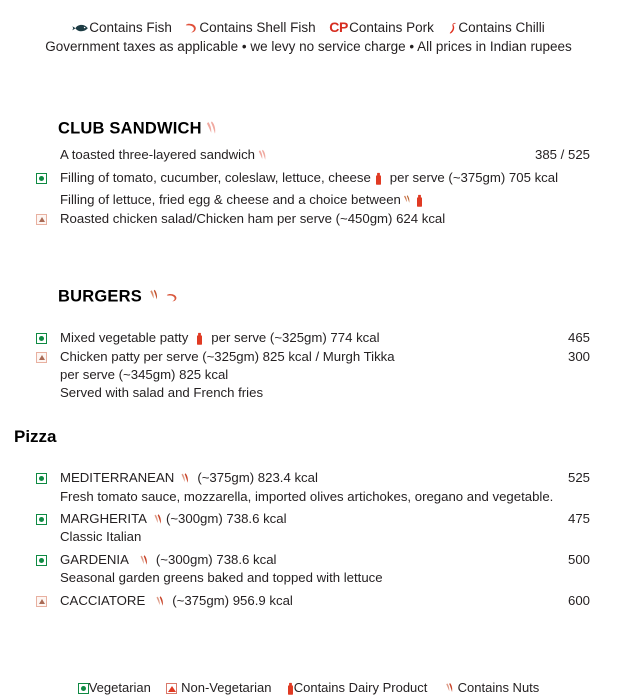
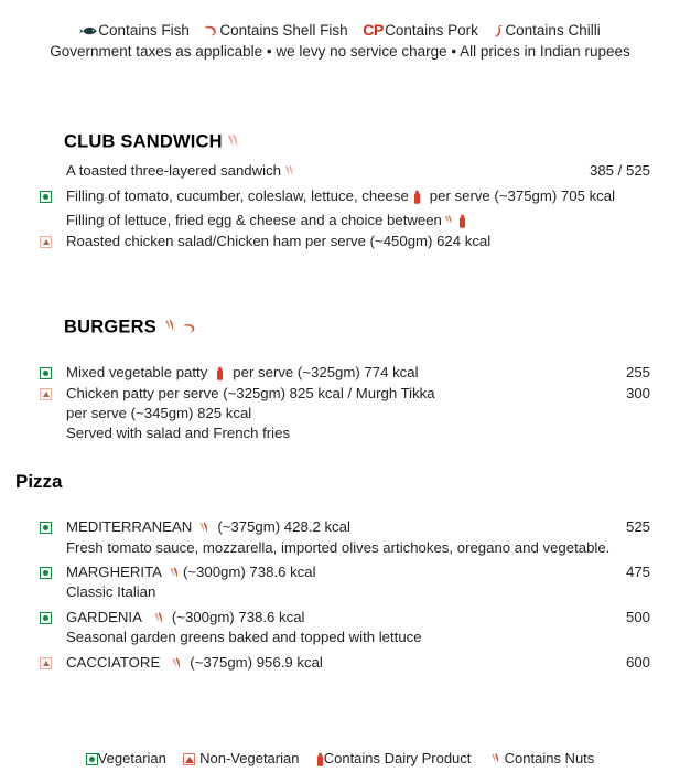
  Contains Fish Contains Shell Fish CPContains Pork Contains Chilli
  Government taxes as applicable • we levy no service charge • All prices in Indian rupees
  CLUB SANDWICH
  A toasted three-layered sandwich
  385 / 525
  Filling of tomato, cucumber, coleslaw, lettuce, cheese per serve (~375gm) 705 kcal
  Filling of lettuce, fried egg & cheese and a choice between
  Roasted chicken salad/Chicken ham per serve (~450gm) 624 kcal
  BURGERS
  Mixed vegetable patty per serve (~325gm) 774 kcal
- 465
+ 255
  Chicken patty per serve (~325gm) 825 kcal / Murgh Tikka
  300
  per serve (~345gm) 825 kcal
  Served with salad and French fries
  Pizza
- MEDITERRANEAN (~375gm) 823.4 kcal
+ MEDITERRANEAN (~375gm) 428.2 kcal
  525
  Fresh tomato sauce, mozzarella, imported olives artichokes, oregano and vegetable.
  MARGHERITA (~300gm) 738.6 kcal
  475
  Classic Italian
  GARDENIA (~300gm) 738.6 kcal
  500
  Seasonal garden greens baked and topped with lettuce
  CACCIATORE (~375gm) 956.9 kcal
  600
  Vegetarian Non-Vegetarian Contains Dairy Product Contains Nuts
